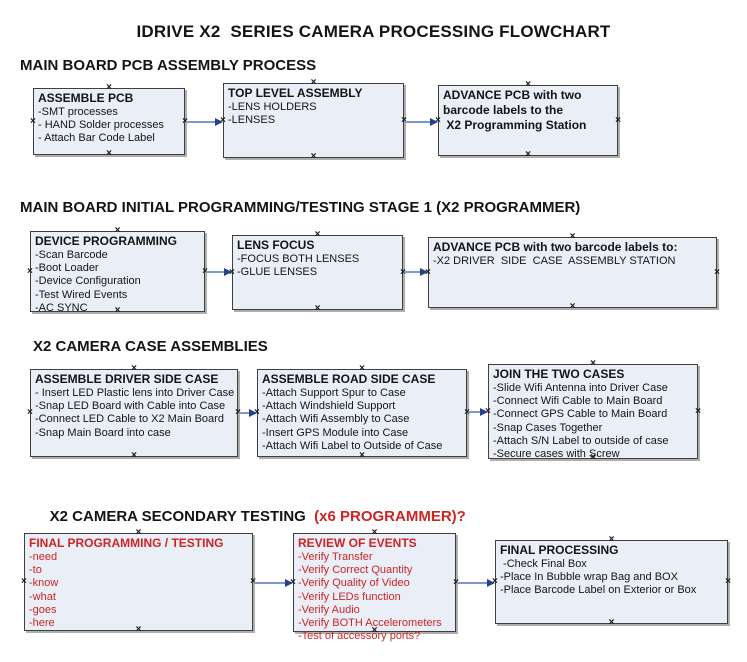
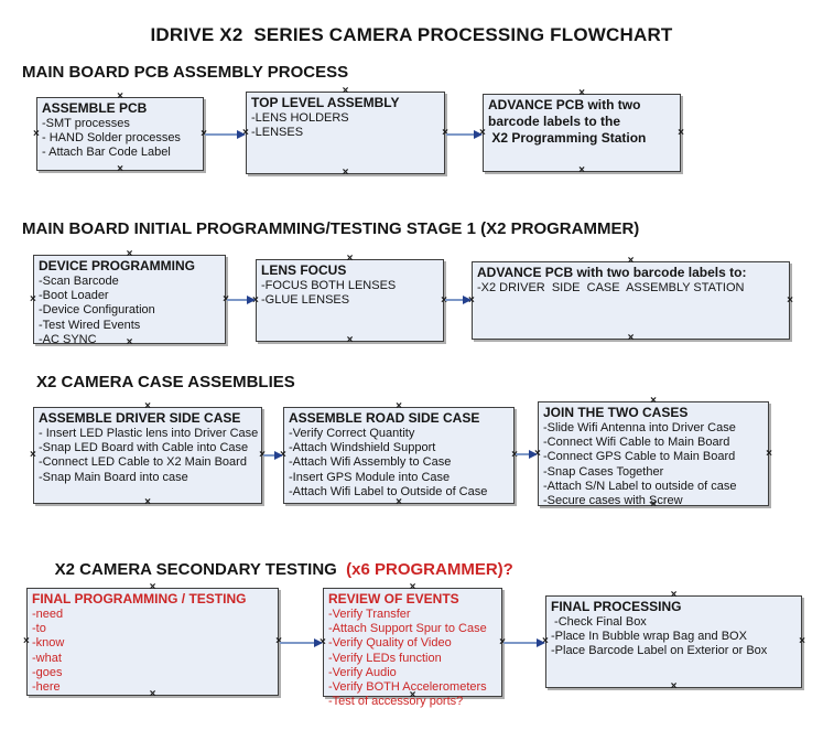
  IDRIVE X2 SERIES CAMERA PROCESSING FLOWCHART
  MAIN BOARD PCB ASSEMBLY PROCESS
  ASSEMBLE PCB
  -SMT processes
  - HAND Solder processes
  - Attach Bar Code Label
  TOP LEVEL ASSEMBLY
  -LENS HOLDERS
  -LENSES
  ADVANCE PCB with two
  barcode labels to the
  X2 Programming Station
  MAIN BOARD INITIAL PROGRAMMING/TESTING STAGE 1 (X2 PROGRAMMER)
  DEVICE PROGRAMMING
  -Scan Barcode
  -Boot Loader
  -Device Configuration
  -Test Wired Events
  -AC SYNC
  LENS FOCUS
  -FOCUS BOTH LENSES
  -GLUE LENSES
  ADVANCE PCB with two barcode labels to:
  -X2 DRIVER SIDE CASE ASSEMBLY STATION
  X2 CAMERA CASE ASSEMBLIES
  ASSEMBLE DRIVER SIDE CASE
  - Insert LED Plastic lens into Driver Case
  -Snap LED Board with Cable into Case
  -Connect LED Cable to X2 Main Board
  -Snap Main Board into case
  ASSEMBLE ROAD SIDE CASE
- -Attach Support Spur to Case
+ -Verify Correct Quantity
  -Attach Windshield Support
  -Attach Wifi Assembly to Case
  -Insert GPS Module into Case
  -Attach Wifi Label to Outside of Case
  JOIN THE TWO CASES
  -Slide Wifi Antenna into Driver Case
  -Connect Wifi Cable to Main Board
  -Connect GPS Cable to Main Board
  -Snap Cases Together
  -Attach S/N Label to outside of case
  -Secure cases with Screw
  X2 CAMERA SECONDARY TESTING (x6 PROGRAMMER)?
  FINAL PROGRAMMING / TESTING
  -need
  -to
  -know
  -what
  -goes
  -here
  REVIEW OF EVENTS
  -Verify Transfer
- -Verify Correct Quantity
+ -Attach Support Spur to Case
  -Verify Quality of Video
  -Verify LEDs function
  -Verify Audio
  -Verify BOTH Accelerometers
  -Test of accessory ports?
  FINAL PROCESSING
  -Check Final Box
  -Place In Bubble wrap Bag and BOX
  -Place Barcode Label on Exterior or Box
